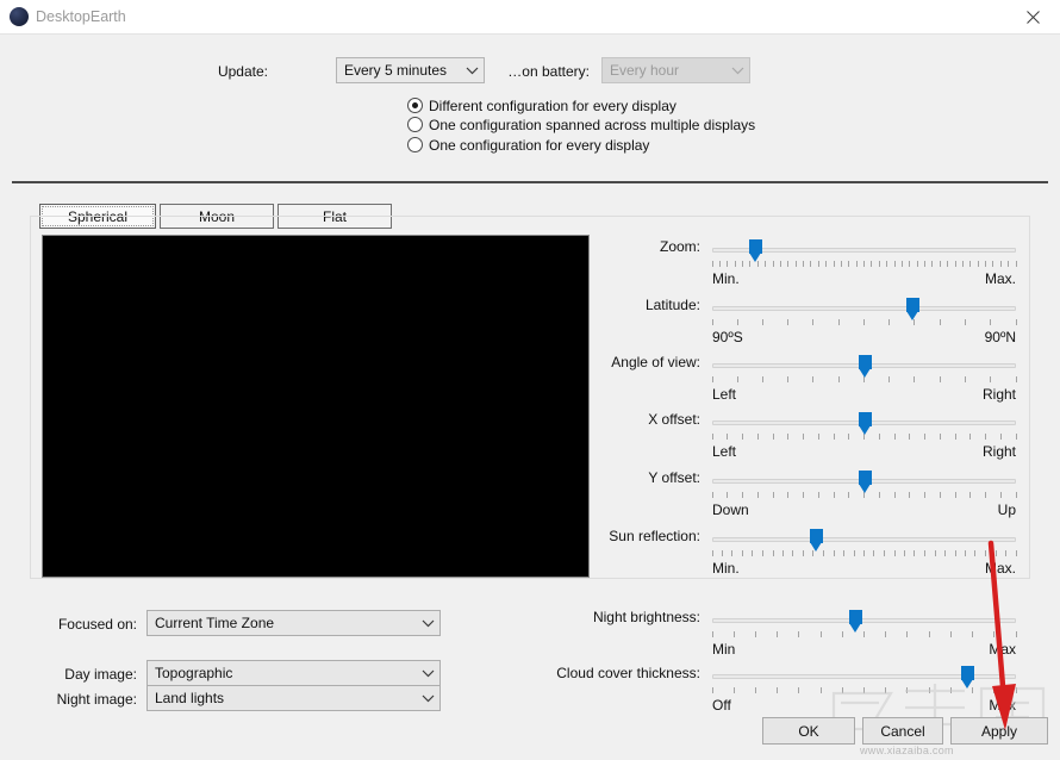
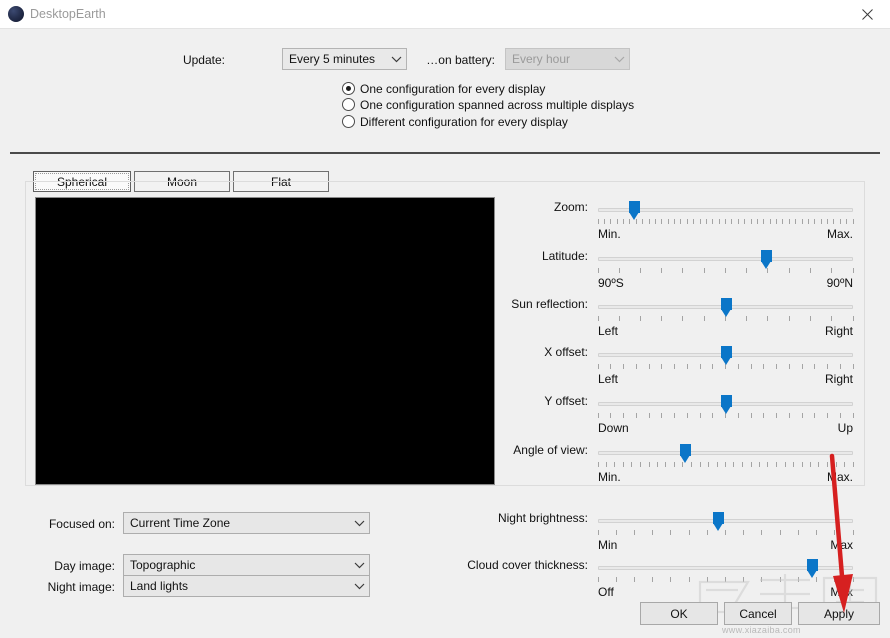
  DesktopEarth
  Update:
  Every 5 minutes
  …on battery:
  Every hour
- Different configuration for every display
+ One configuration for every display
  One configuration spanned across multiple displays
- One configuration for every display
+ Different configuration for every display
  Spherical
  Moon
  Flat
  Zoom:
  Min.
  Max.
  Latitude:
  90ºS
  90ºN
- Angle of view:
+ Sun reflection:
  Left
  Right
  X offset:
  Left
  Right
  Y offset:
  Down
  Up
- Sun reflection:
+ Angle of view:
  Min.
  ax.
  Night brightness:
  Min
  Max
  Cloud cover thickness:
  Off
  Focused on:
  Current Time Zone
  Day image:
  Topographic
  Night image:
  Land lights
  www.xiazaiba.com
  OK
  Cancel
  Apply
